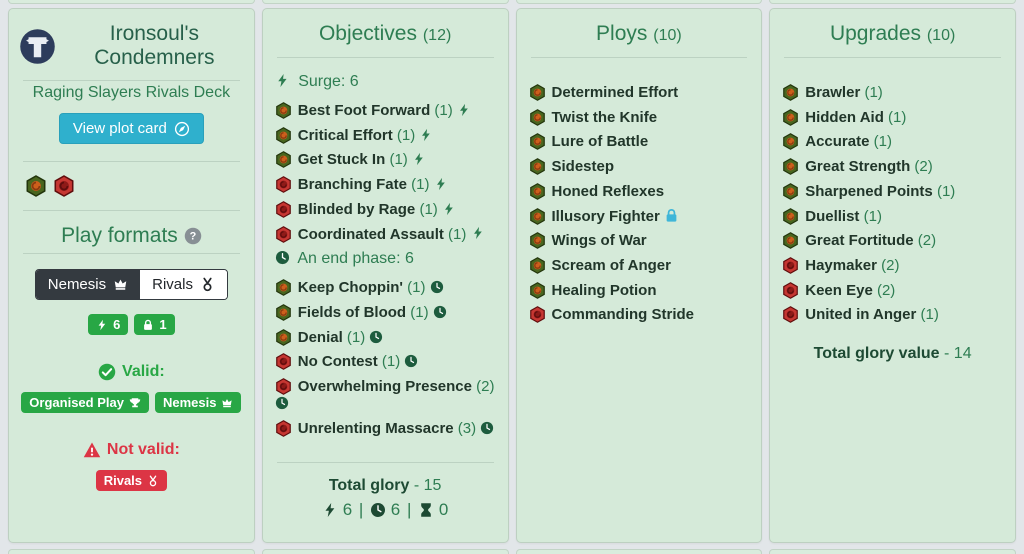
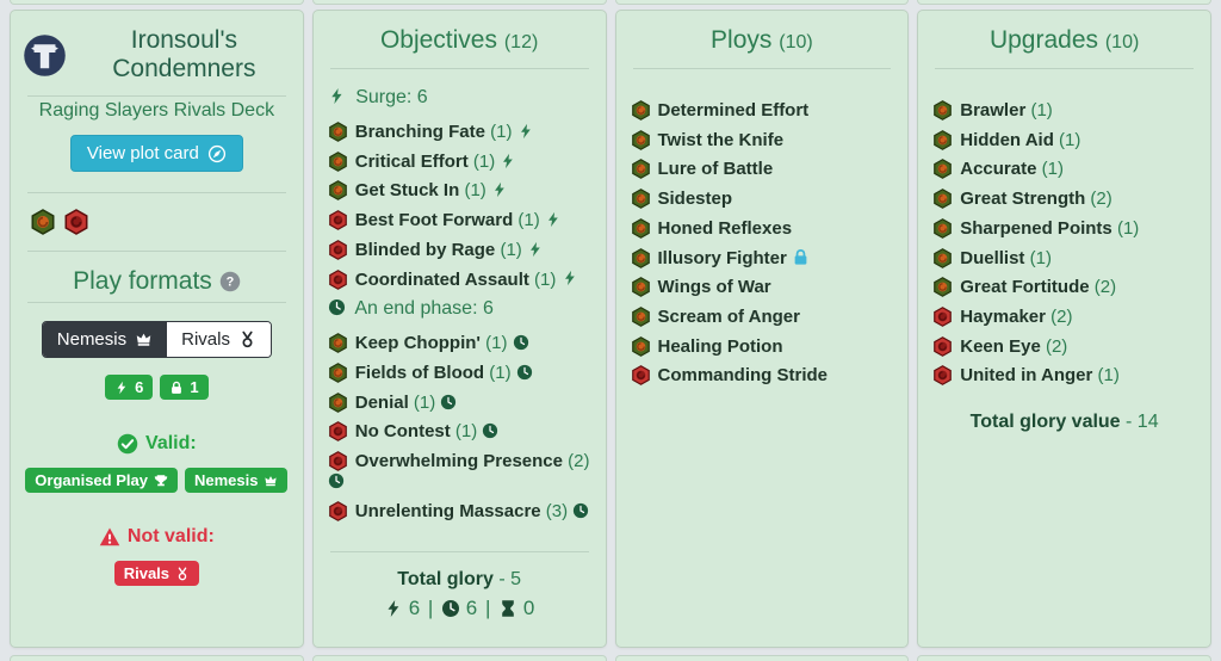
  Ironsoul's Condemners
  Raging Slayers Rivals Deck
  View plot card
  Play formats
  ?
  Nemesis
  Rivals
  6
  1
  Valid:
  Organised Play
  Nemesis
  Not valid:
  Rivals
  Objectives (12)
  Surge: 6
- Best Foot Forward (1)
+ Branching Fate (1)
  Critical Effort (1)
  Get Stuck In (1)
- Branching Fate (1)
+ Best Foot Forward (1)
  Blinded by Rage (1)
  Coordinated Assault (1)
  An end phase: 6
  Keep Choppin' (1)
  Fields of Blood (1)
  Denial (1)
  No Contest (1)
  Overwhelming Presence (2)
  Unrelenting Massacre (3)
- Total glory - 15
+ Total glory - 5
  6 | 6 | 0
  Ploys (10)
  Determined Effort
  Twist the Knife
  Lure of Battle
  Sidestep
  Honed Reflexes
  Illusory Fighter
  Wings of War
  Scream of Anger
  Healing Potion
  Commanding Stride
  Upgrades (10)
  Brawler (1)
  Hidden Aid (1)
  Accurate (1)
  Great Strength (2)
  Sharpened Points (1)
  Duellist (1)
  Great Fortitude (2)
  Haymaker (2)
  Keen Eye (2)
  United in Anger (1)
  Total glory value - 14
